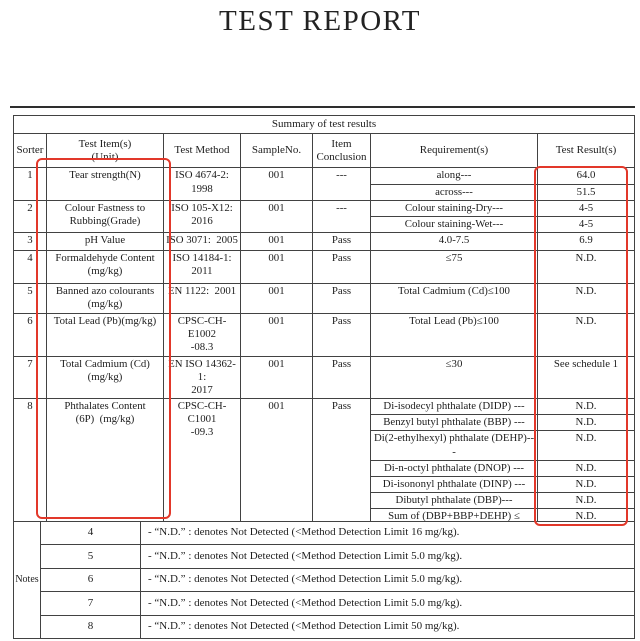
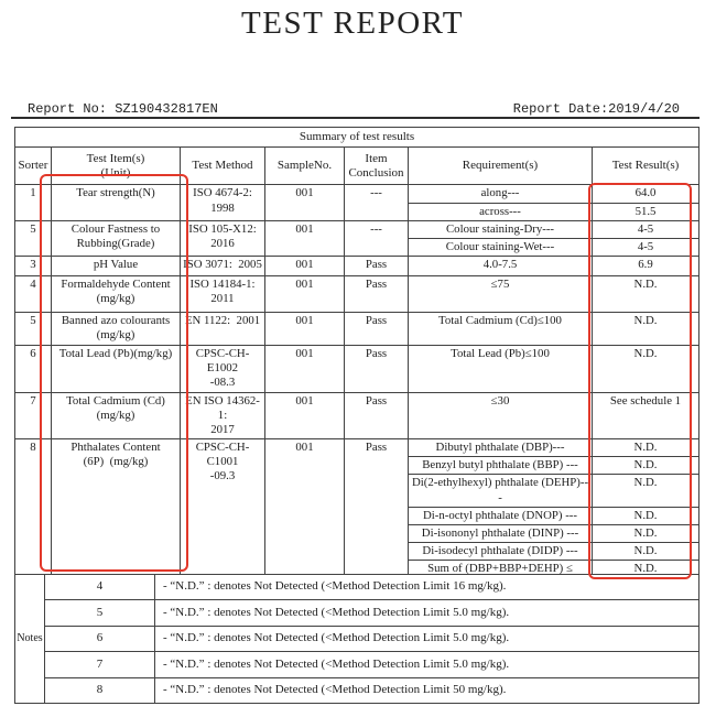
  TEST REPORT
+ Report No: SZ190432817EN
+ Report Date:2019/4/20
  Summary of test results
  Sorter	Test Item(s) (Unit)	Test Method	SampleNo.	Item Conclusion	Requirement(s)	Test Result(s)
  1	Tear strength(N)	ISO 4674-2: 1998	001	---	along---	64.0
  across---	51.5
- 2	Colour Fastness to Rubbing(Grade)	ISO 105-X12: 2016	001	---	Colour staining-Dry---	4-5
+ 5	Colour Fastness to Rubbing(Grade)	ISO 105-X12: 2016	001	---	Colour staining-Dry---	4-5
  Colour staining-Wet---	4-5
  3	pH Value	ISO 3071: 2005	001	Pass	4.0-7.5	6.9
  4	Formaldehyde Content (mg/kg)	ISO 14184-1: 2011	001	Pass	≤75	N.D.
  5	Banned azo colourants (mg/kg)	EN 1122: 2001	001	Pass	Total Cadmium (Cd)≤100	N.D.
  6	Total Lead (Pb)(mg/kg)	CPSC-CH-E1002 -08.3	001	Pass	Total Lead (Pb)≤100	N.D.
  7	Total Cadmium (Cd) (mg/kg)	EN ISO 14362-1: 2017	001	Pass	≤30	See schedule 1
- 8	Phthalates Content (6P) (mg/kg)	CPSC-CH-C1001 -09.3	001	Pass	Di-isodecyl phthalate (DIDP) ---	N.D.
+ 8	Phthalates Content (6P) (mg/kg)	CPSC-CH-C1001 -09.3	001	Pass	Dibutyl phthalate (DBP)---	N.D.
  Benzyl butyl phthalate (BBP) ---	N.D.
  Di(2-ethylhexyl) phthalate (DEHP)---	N.D.
  Di-n-octyl phthalate (DNOP) ---	N.D.
  Di-isononyl phthalate (DINP) ---	N.D.
- Dibutyl phthalate (DBP)---	N.D.
+ Di-isodecyl phthalate (DIDP) ---	N.D.
  Sum of (DBP+BBP+DEHP) ≤	N.D.
  Notes	4	- “N.D.” : denotes Not Detected (<Method Detection Limit 16 mg/kg).
  5	- “N.D.” : denotes Not Detected (<Method Detection Limit 5.0 mg/kg).
  6	- “N.D.” : denotes Not Detected (<Method Detection Limit 5.0 mg/kg).
  7	- “N.D.” : denotes Not Detected (<Method Detection Limit 5.0 mg/kg).
  8	- “N.D.” : denotes Not Detected (<Method Detection Limit 50 mg/kg).
